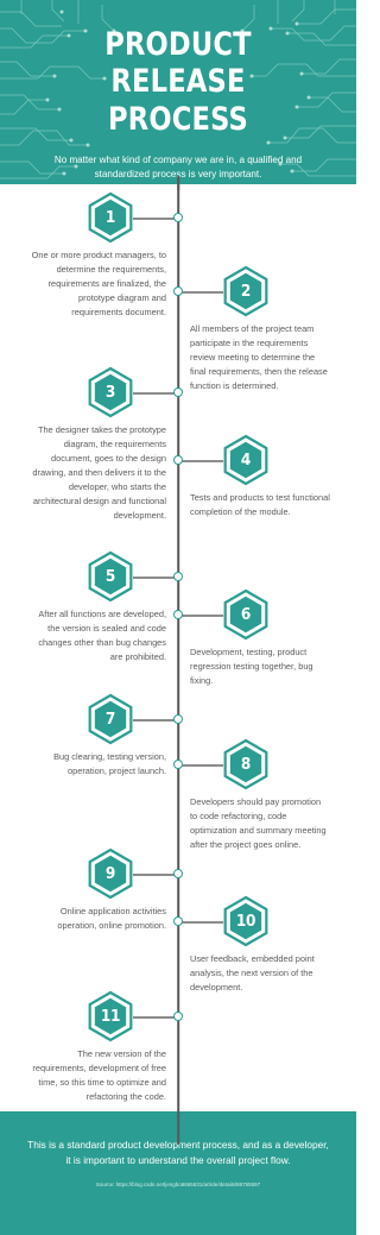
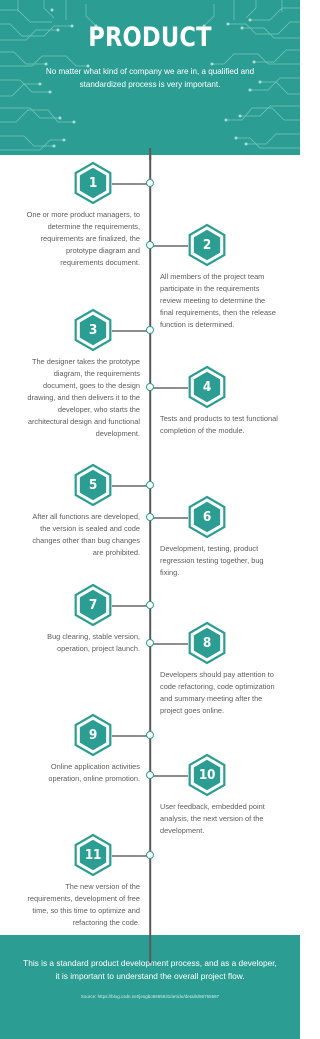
  PRODUCT
- RELEASE PROCESS
  No matter what kind of company we are in, a qualified and standardized process is very important.
  1
  One or more product managers, to determine the requirements, requirements are finalized, the prototype diagram and requirements document.
  2
  All members of the project team participate in the requirements review meeting to determine the final requirements, then the release function is determined.
  3
  The designer takes the prototype diagram, the requirements document, goes to the design drawing, and then delivers it to the developer, who starts the architectural design and functional development.
  4
  Tests and products to test functional completion of the module.
  5
  After all functions are developed, the version is sealed and code changes other than bug changes are prohibited.
  6
  Development, testing, product regression testing together, bug fixing.
  7
- Bug clearing, testing version, operation, project launch.
+ Bug clearing, stable version, operation, project launch.
  8
- Developers should pay promotion to code refactoring, code optimization and summary meeting after the project goes online.
+ Developers should pay attention to code refactoring, code optimization and summary meeting after the project goes online.
  9
  Online application activities operation, online promotion.
  10
  User feedback, embedded point analysis, the next version of the development.
  11
  The new version of the requirements, development of free time, so this time to optimize and refactoring the code.
  This is a standard product development process, and as a developer, it is important to understand the overall project flow.
